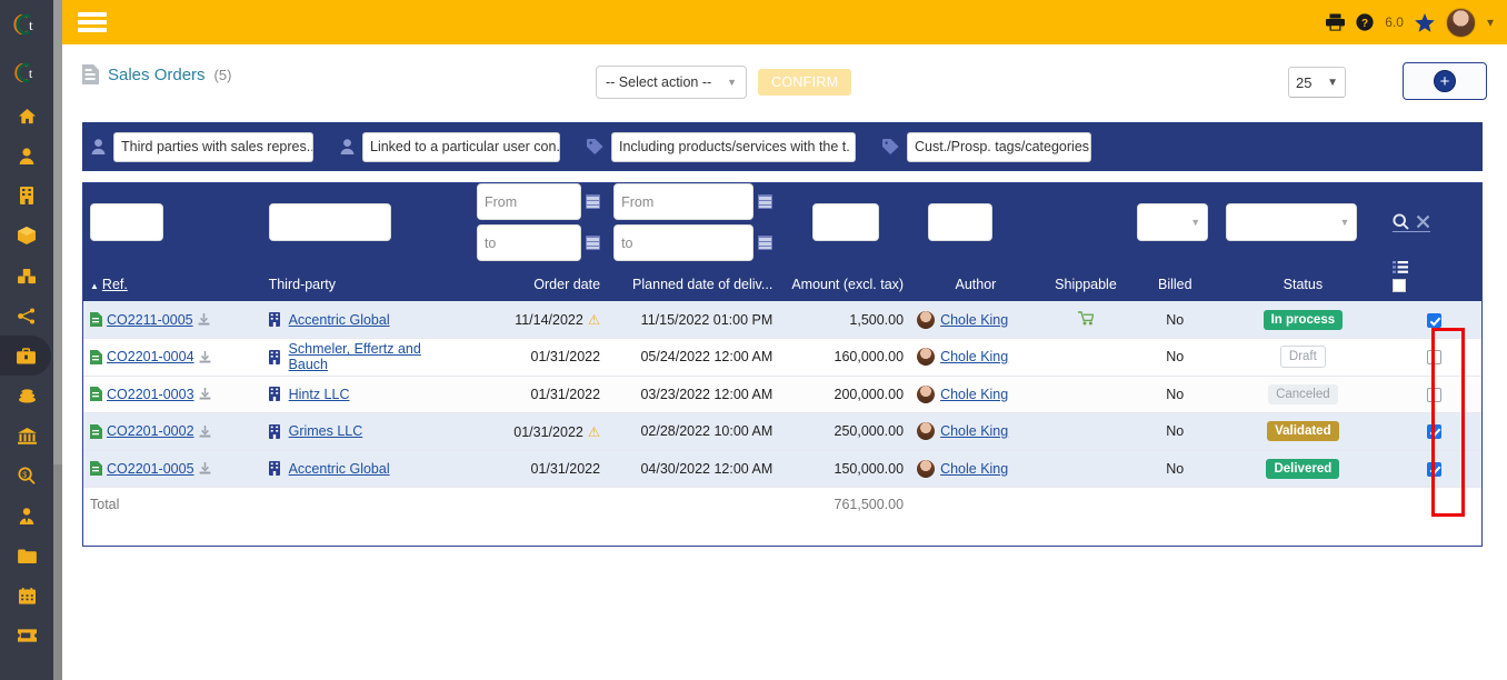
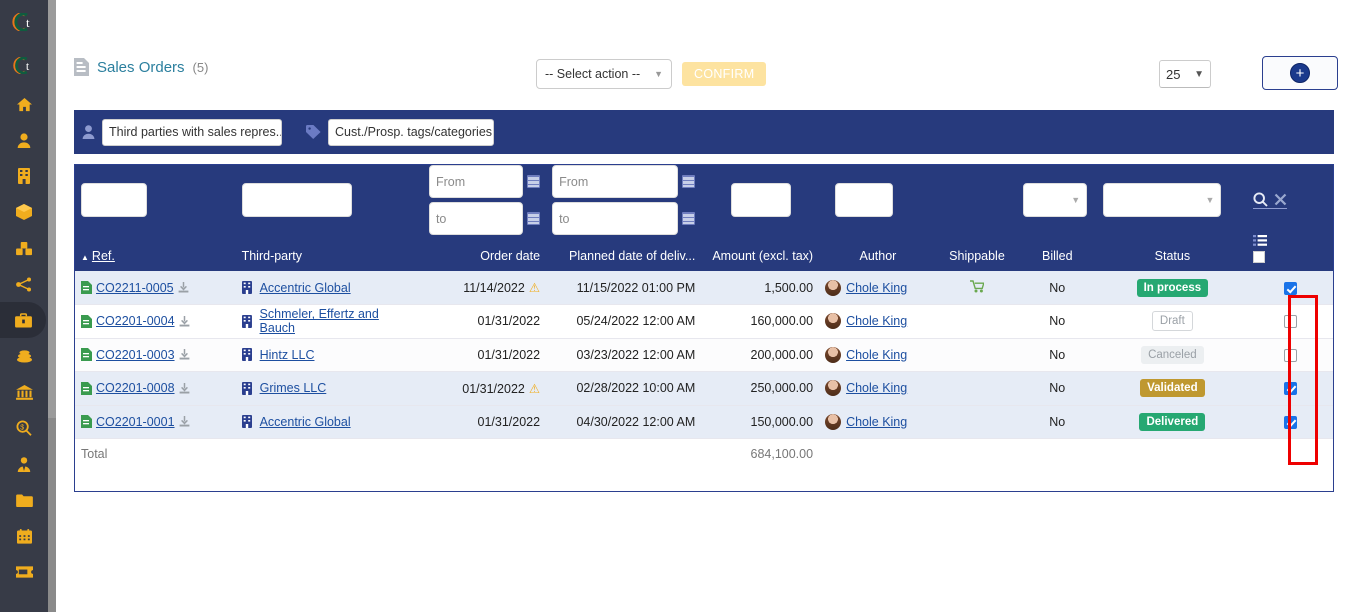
  t
  t
- ?
- 6.0
- ▾
  Sales Orders
  (5)
  -- Select action --
  ▼
  CONFIRM
  25
  ▼
  +
  Third parties with sales repres..
- Linked to a particular user con.
- Including products/services with the t.
  Cust./Prosp. tags/categories
  		From to	From to				▼	▼
  ▲ Ref.	Third-party	Order date	Planned date of deliv...	Amount (excl. tax)	Author	Shippable	Billed	Status
  CO2211-0005	Accentric Global	11/14/2022 ⚠	11/15/2022 01:00 PM	1,500.00	Chole King		No	In process
  CO2201-0004	Schmeler, Effertz and Bauch	01/31/2022	05/24/2022 12:00 AM	160,000.00	Chole King		No	Draft
  CO2201-0003	Hintz LLC	01/31/2022	03/23/2022 12:00 AM	200,000.00	Chole King		No	Canceled
- CO2201-0002	Grimes LLC	01/31/2022 ⚠	02/28/2022 10:00 AM	250,000.00	Chole King		No	Validated
+ CO2201-0008	Grimes LLC	01/31/2022 ⚠	02/28/2022 10:00 AM	250,000.00	Chole King		No	Validated
- CO2201-0005	Accentric Global	01/31/2022	04/30/2022 12:00 AM	150,000.00	Chole King		No	Delivered
+ CO2201-0001	Accentric Global	01/31/2022	04/30/2022 12:00 AM	150,000.00	Chole King		No	Delivered
- Total				761,500.00
+ Total				684,100.00
